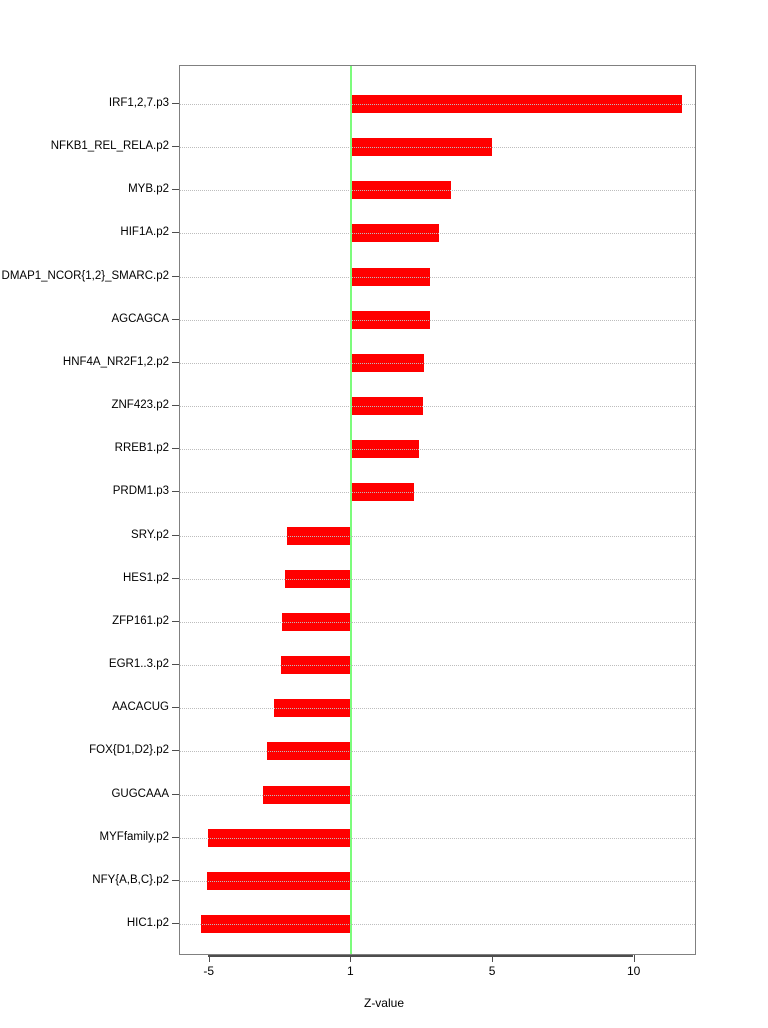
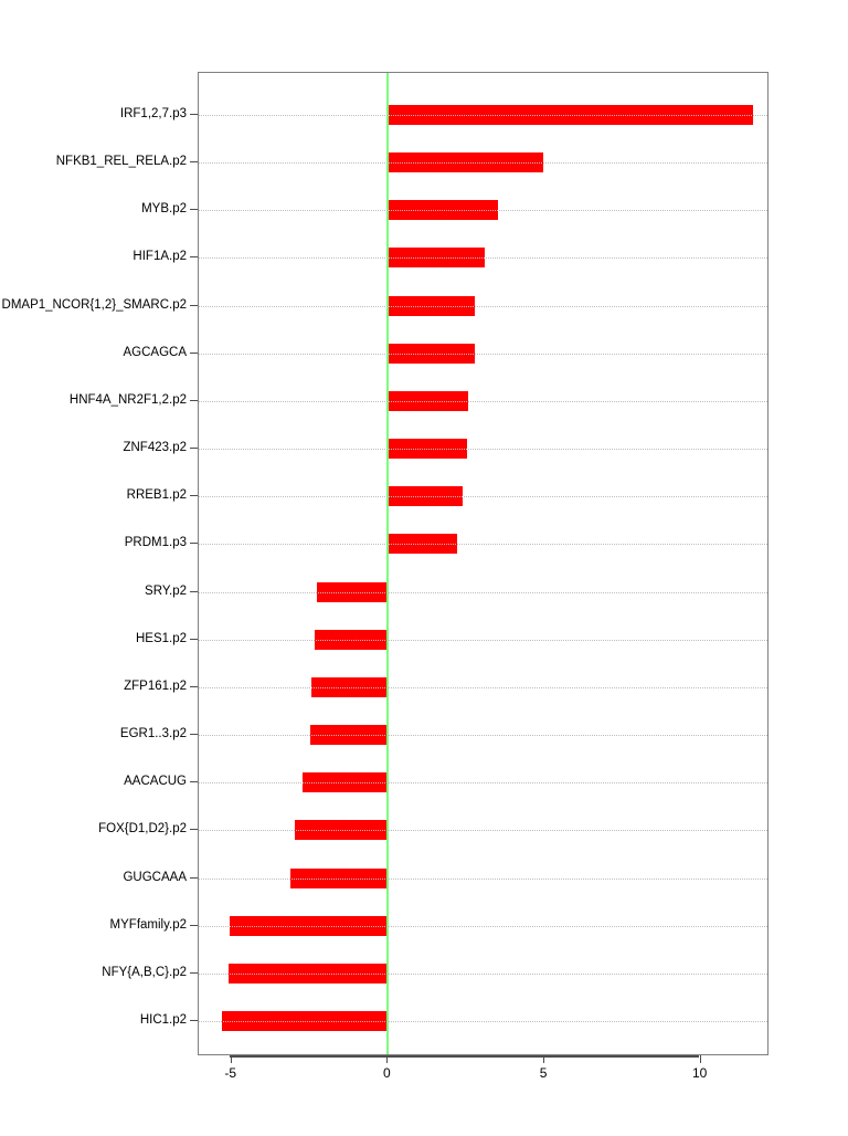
- Z-value
  IRF1,2,7.p3
  NFKB1_REL_RELA.p2
  MYB.p2
  HIF1A.p2
  DMAP1_NCOR{1,2}_SMARC.p2
  AGCAGCA
  HNF4A_NR2F1,2.p2
  ZNF423.p2
  RREB1.p2
  PRDM1.p3
  SRY.p2
  HES1.p2
  ZFP161.p2
  EGR1..3.p2
  AACACUG
  FOX{D1,D2}.p2
  GUGCAAA
  MYFfamily.p2
  NFY{A,B,C}.p2
  HIC1.p2
  -5
- 1
+ 0
  5
  10
